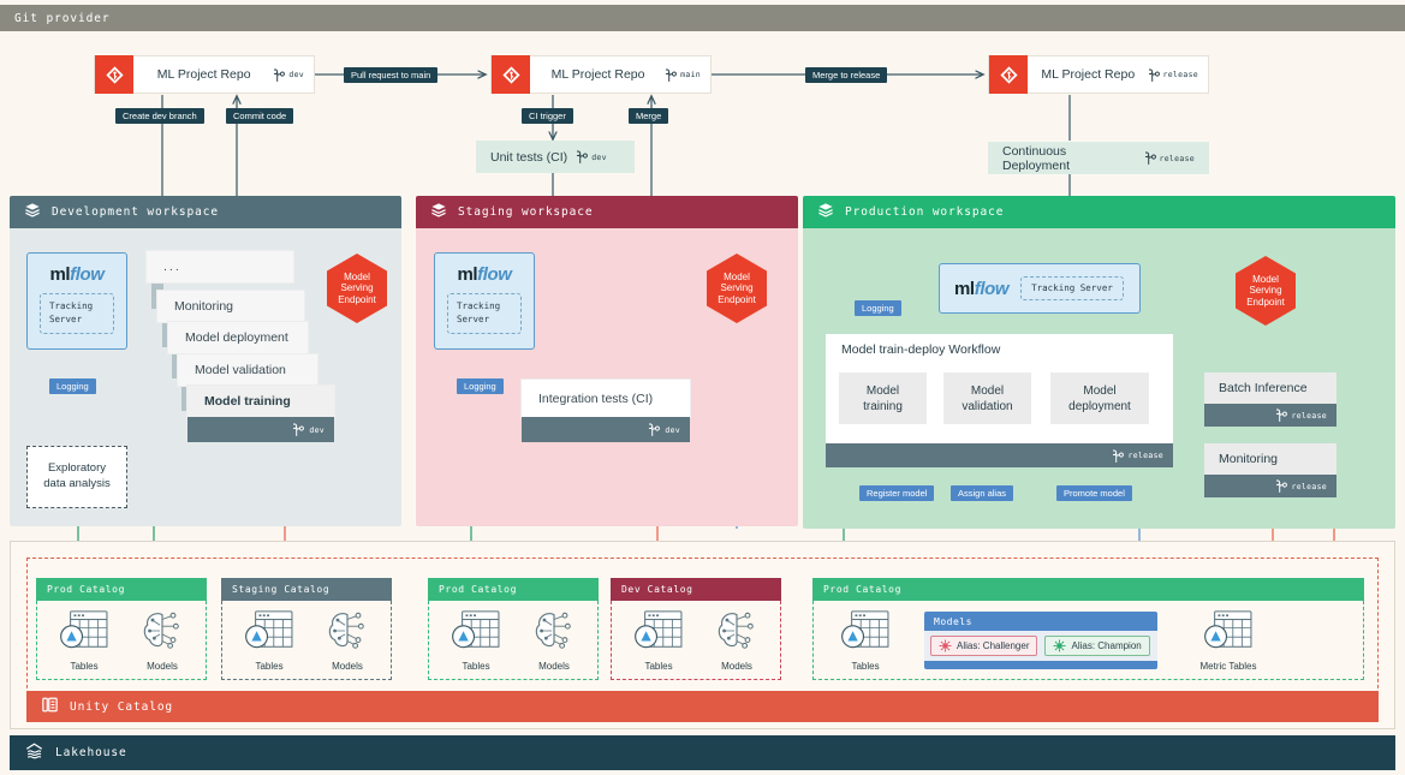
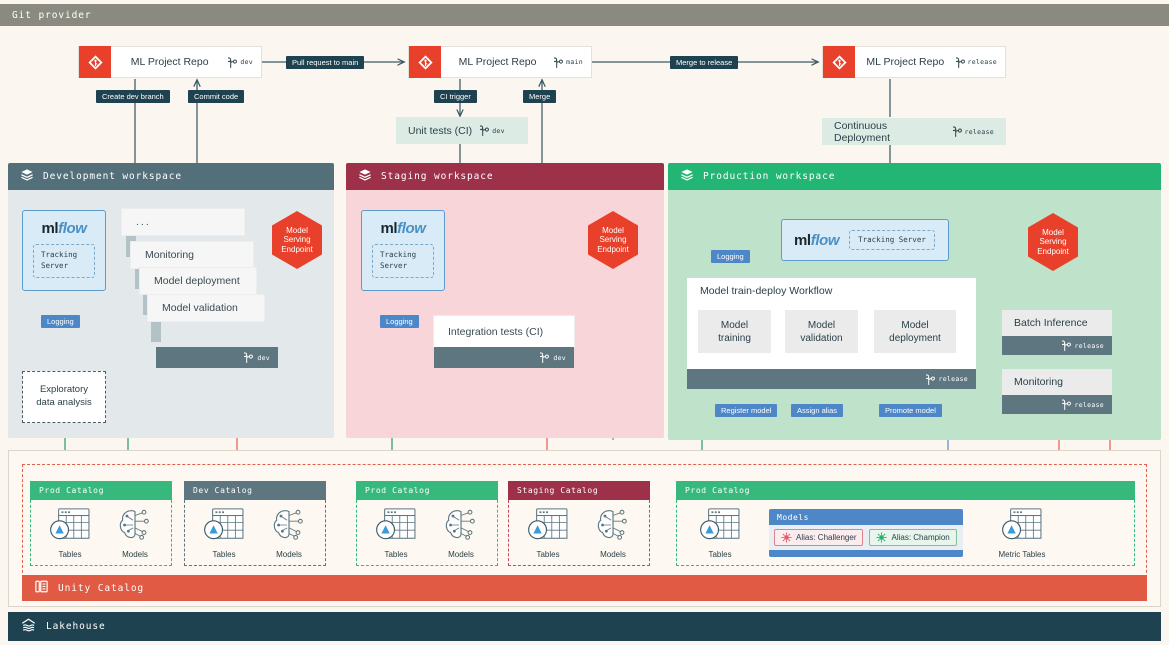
  Git provider
  ML Project Repo
  dev
  ML Project Repo
  main
  ML Project Repo
  release
  Pull request to main
  Merge to release
  Create dev branch
  Commit code
  CI trigger
  Merge
  Unit tests (CI)
  dev
  Continuous Deployment
  release
  Development workspace
  mlflow
  Tracking
  Server
  Logging
  ...
  Monitoring
  Model deployment
  Model validation
- Model training
  dev
  Exploratory
  data analysis
  Model
  Serving
  Endpoint
  Staging workspace
  mlflow
  Tracking
  Server
  Logging
  Integration tests (CI)
  dev
  Model
  Serving
  Endpoint
  Production workspace
  mlflow
  Tracking Server
  Logging
  Model train-deploy Workflow
  Model
  training
  Model
  validation
  Model
  deployment
  release
  Register model
  Assign alias
  Promote model
  Batch Inference
  release
  Monitoring
  release
  Model
  Serving
  Endpoint
  Prod Catalog
  Tables
  Models
- Staging Catalog
+ Dev Catalog
  Tables
  Models
  Prod Catalog
  Tables
  Models
- Dev Catalog
+ Staging Catalog
  Tables
  Models
  Prod Catalog
  Tables
  Metric Tables
  Models
  Alias: Challenger
  Alias: Champion
  Unity Catalog
  Lakehouse
